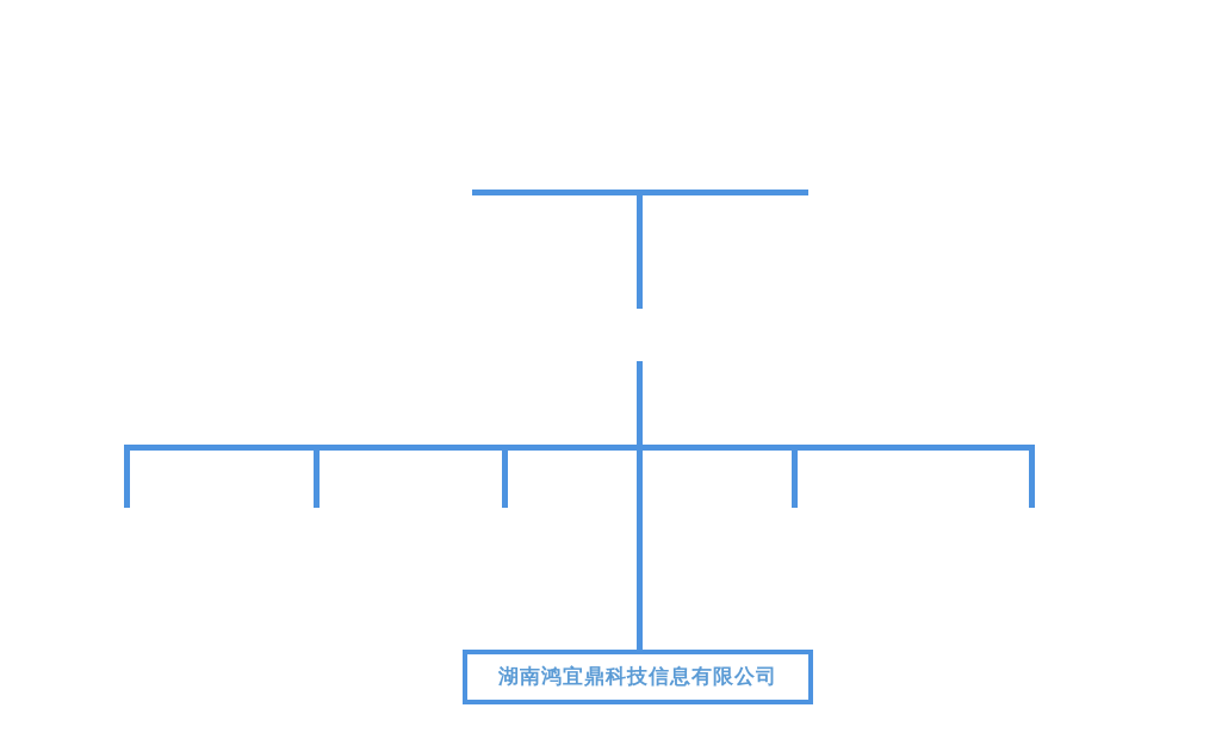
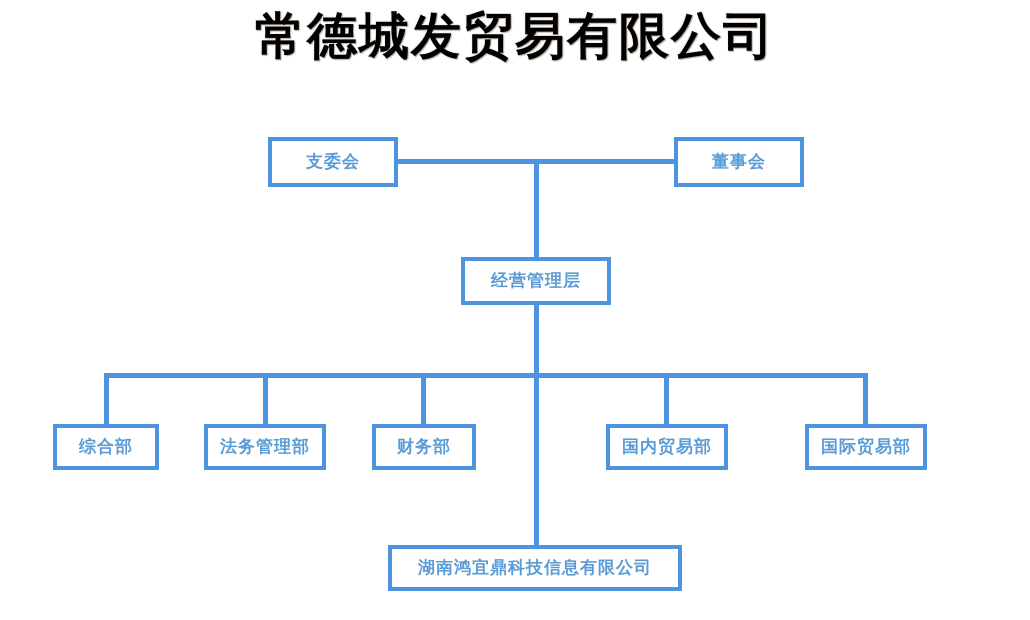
+ 常德城发贸易有限公司
+ 支委会
+ 董事会
+ 经营管理层
+ 综合部
+ 法务管理部
+ 财务部
+ 国内贸易部
+ 国际贸易部
  湖南鸿宜鼎科技信息有限公司
